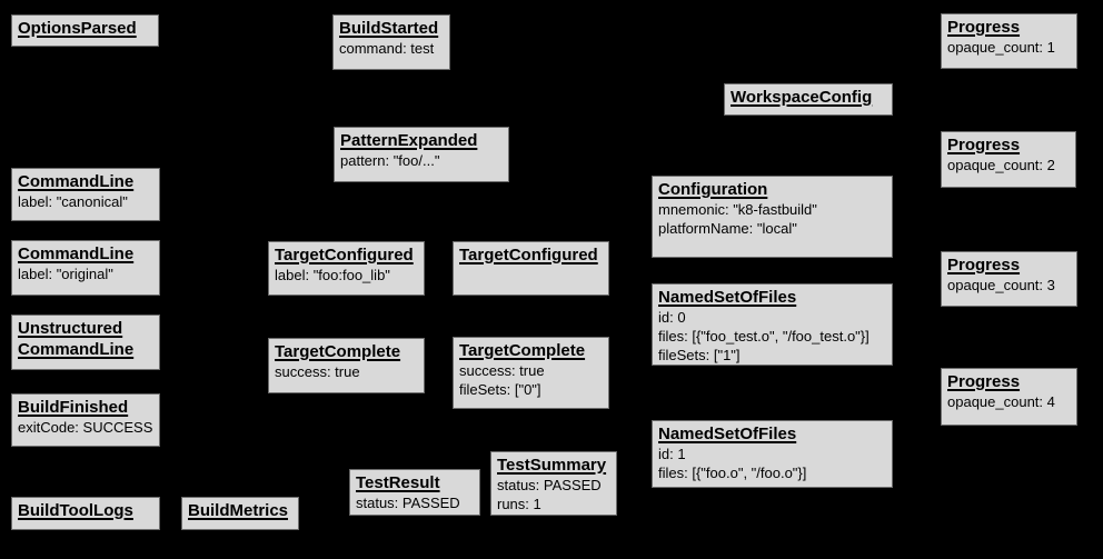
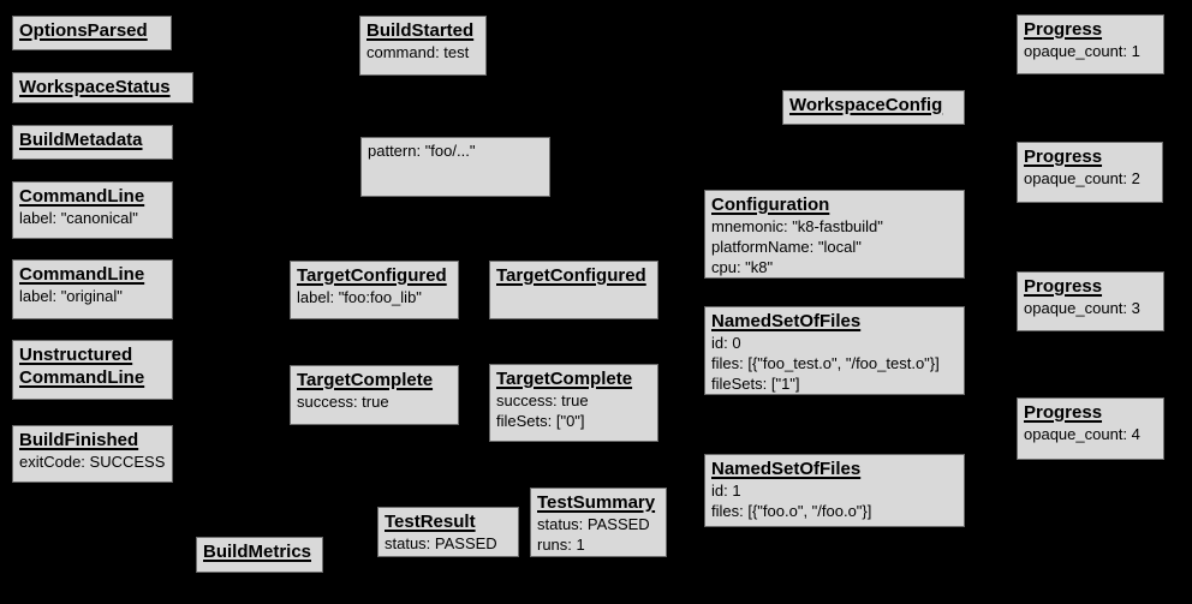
  OptionsParsed
+ WorkspaceStatus
+ BuildMetadata
  CommandLine
  label: "canonical"
  CommandLine
  label: "original"
  Unstructured CommandLine
  BuildFinished
  exitCode: SUCCESS
- BuildToolLogs
  BuildMetrics
  BuildStarted
  command: test
- PatternExpanded
  pattern: "foo/..."
  TargetConfigured
  label: "foo:foo_lib"
  TargetConfigured
  TargetComplete
  success: true
  TargetComplete
  success: true
  fileSets: ["0"]
  TestResult
  status: PASSED
  TestSummary
  status: PASSED
  runs: 1
  WorkspaceConfig
  Configuration
  mnemonic: "k8-fastbuild"
  platformName: "local"
+ cpu: "k8"
  NamedSetOfFiles
  id: 0
  files: [{"foo_test.o", "/foo_test.o"}]
  fileSets: ["1"]
  NamedSetOfFiles
  id: 1
  files: [{"foo.o", "/foo.o"}]
  Progress
  opaque_count: 1
  Progress
  opaque_count: 2
  Progress
  opaque_count: 3
  Progress
  opaque_count: 4
